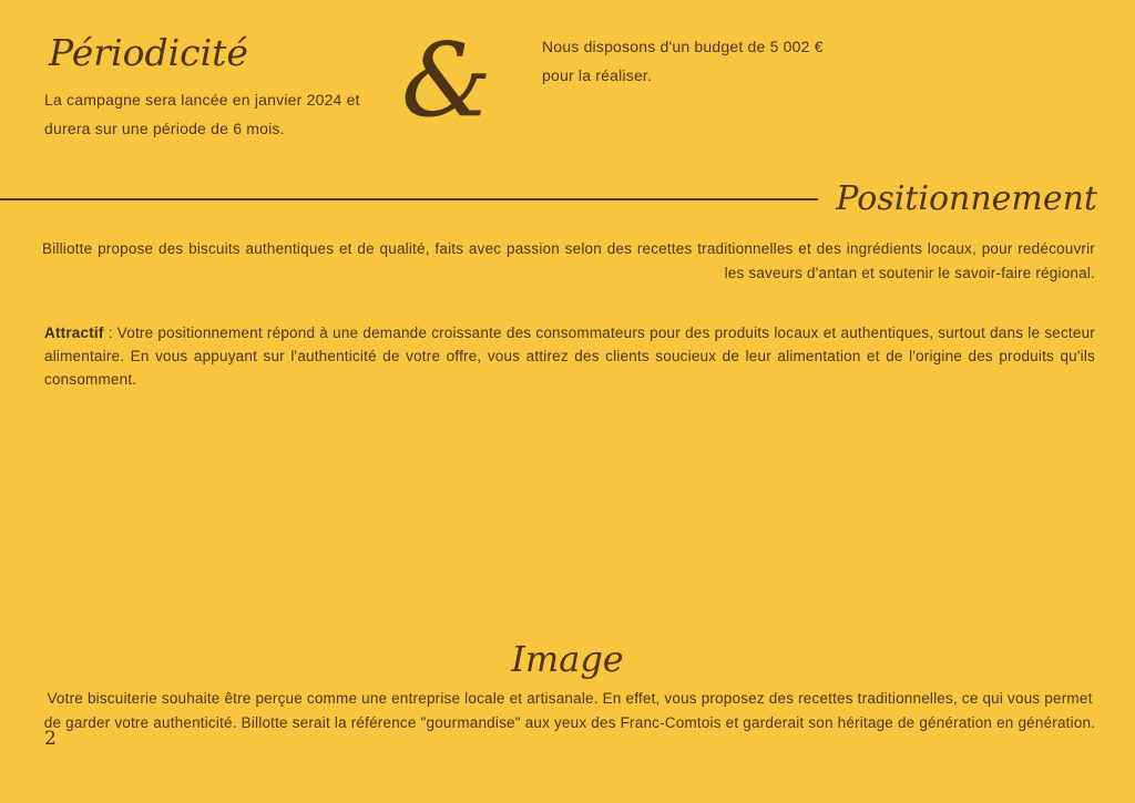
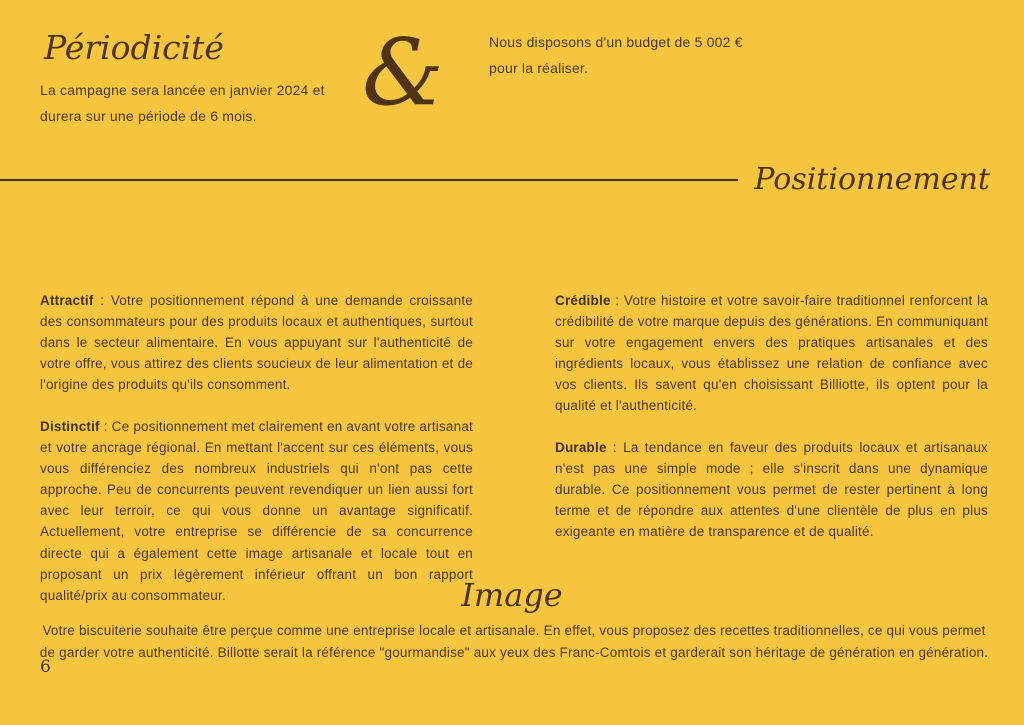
  Périodicité
  La campagne sera lancée en janvier 2024 et durera sur une période de 6 mois.
  &
  Nous disposons d'un budget de 5 002 € pour la réaliser.
  Positionnement
- Billiotte propose des biscuits authentiques et de qualité, faits avec passion selon des recettes traditionnelles et des ingrédients locaux, pour redécouvrir les saveurs d'antan et soutenir le savoir-faire régional.
  Attractif : Votre positionnement répond à une demande croissante des consommateurs pour des produits locaux et authentiques, surtout dans le secteur alimentaire. En vous appuyant sur l'authenticité de votre offre, vous attirez des clients soucieux de leur alimentation et de l'origine des produits qu'ils consomment.
+ Distinctif : Ce positionnement met clairement en avant votre artisanat et votre ancrage régional. En mettant l'accent sur ces éléments, vous vous différenciez des nombreux industriels qui n'ont pas cette approche. Peu de concurrents peuvent revendiquer un lien aussi fort avec leur terroir, ce qui vous donne un avantage significatif. Actuellement, votre entreprise se différencie de sa concurrence directe qui a également cette image artisanale et locale tout en proposant un prix légèrement inférieur offrant un bon rapport qualité/prix au consommateur.
+ Crédible : Votre histoire et votre savoir-faire traditionnel renforcent la crédibilité de votre marque depuis des générations. En communiquant sur votre engagement envers des pratiques artisanales et des ingrédients locaux, vous établissez une relation de confiance avec vos clients. Ils savent qu'en choisissant Billiotte, ils optent pour la qualité et l'authenticité.
+ Durable : La tendance en faveur des produits locaux et artisanaux n'est pas une simple mode ; elle s'inscrit dans une dynamique durable. Ce positionnement vous permet de rester pertinent à long terme et de répondre aux attentes d'une clientèle de plus en plus exigeante en matière de transparence et de qualité.
  Image
  Votre biscuiterie souhaite être perçue comme une entreprise locale et artisanale. En effet, vous proposez des recettes traditionnelles, ce qui vous permet de garder votre authenticité. Billotte serait la référence "gourmandise" aux yeux des Franc-Comtois et garderait son héritage de génération en génération.
- 2
+ 6
